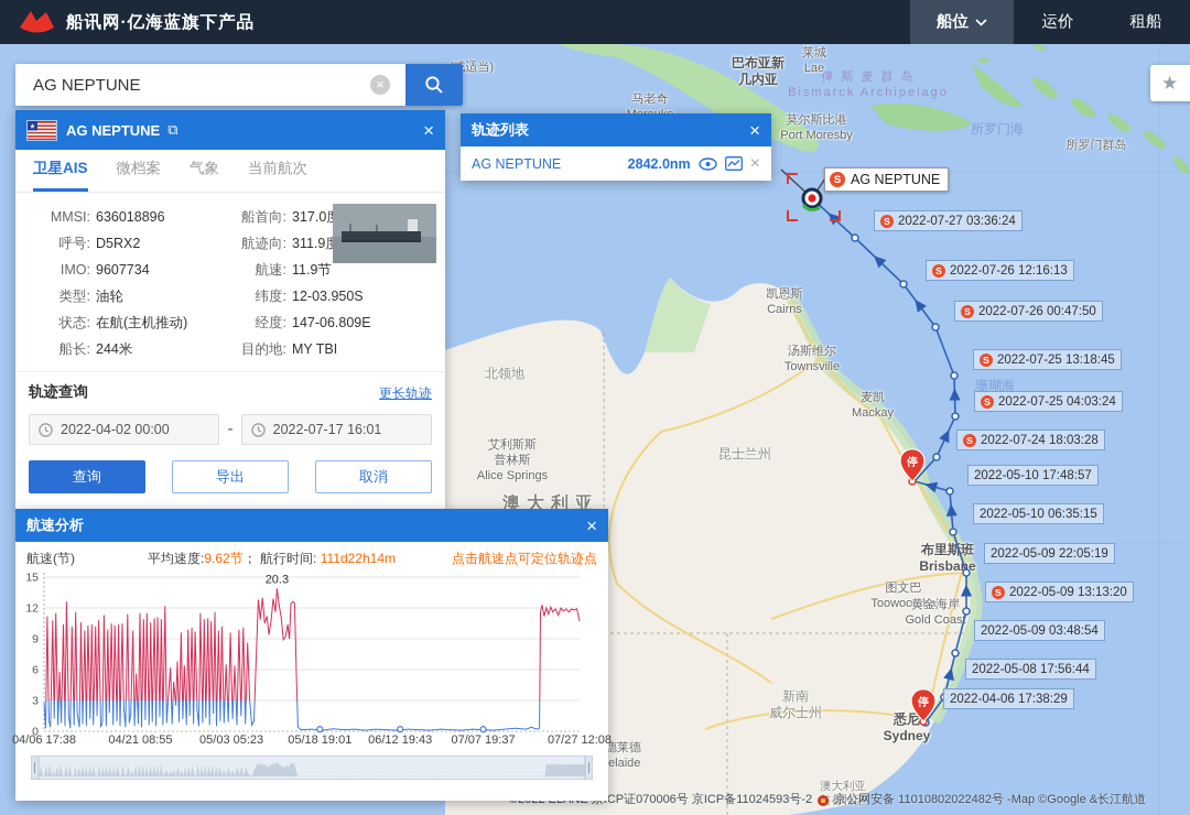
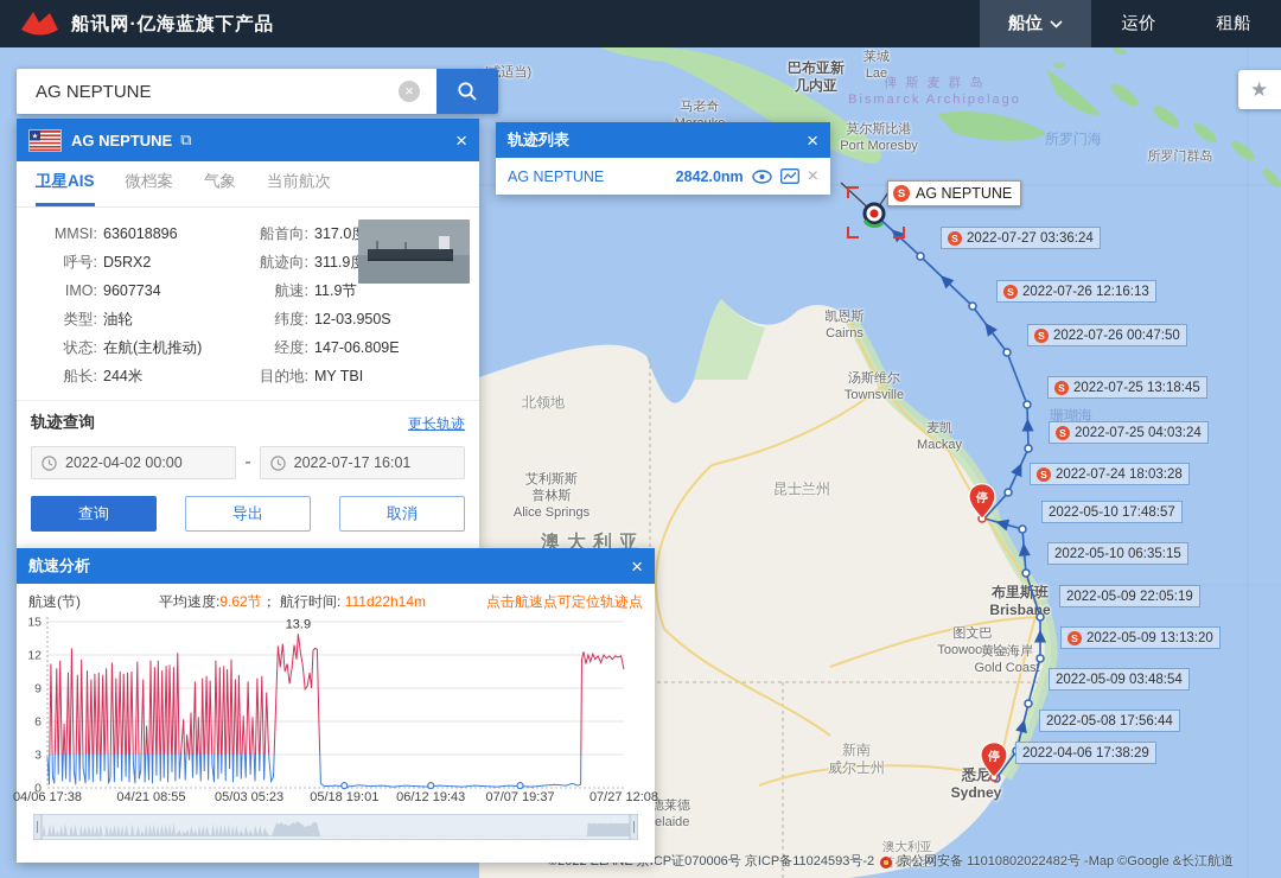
  巴布亚新
  几内亚
  莱城
  Lae
  俾 斯 麦 群 岛
  Bismarck Archipelago
  莫尔斯比港
  Port Moresby
  所罗门海
  所罗门群岛
  马老奇
  凯恩斯
  Cairns
  汤斯维尔
  Townsville
  北领地
  麦凯
  Mackay
  珊瑚海
  艾利斯斯
  普林斯
  Alice Springs
  昆士兰州
  澳大利亚
  布里斯班
  Brisbae
  图文巴
  Toowoomba
  黄金海岸
  Gold Coas
  新南
  威尔士州
  悉尼
  Sydney
  德莱德
  elaide
  澳大利亚
  都特区
  S
  2022-07-27 03:36:24
  S
  2022-07-26 12:16:13
  S
  2022-07-26 00:47:50
  S
  2022-07-25 13:18:45
  S
  2022-07-25 04:03:24
  S
  2022-07-24 18:03:28
  2022-05-10 17:48:57
  2022-05-10 06:35:15
  2022-05-09 22:05:19
  S
  2022-05-09 13:13:20
  2022-05-09 03:48:54
  2022-05-08 17:56:44
  2022-04-06 17:38:29
  停
  停
  S
  AG NEPTUNE
  ★
  京公网安备 11010802022482号 -Map ©Google &长江航道
  船讯网·亿海蓝旗下产品
  船位
  运价
  租船
  AG NEPTUNE
  ×
  AG NEPTUNE
  ⧉
  ×
  卫星AIS
  微档案
  气象
  当前航次
  MMSI:
  636018896
  呼号:
  D5RX2
  IMO:
  9607734
  类型:
  油轮
  状态:
  在航(主机推动)
  船长:
  244米
  船首向:
  317.0
  航迹向:
  311.9度
  航速:
  11.9节
  纬度:
  12-03.950S
  经度:
  147-06.809E
  目的地:
  MY TBI
  轨迹查询
  更长轨迹
  2022-04-02 00:00
  -
  2022-07-17 16:01
  查询
  导出
  取消
  轨迹列表
  ×
  AG NEPTUNE
  2842.0nm
  ×
  航速分析
  ×
  航速(节)
  平均速度:9.62节； 航行时间: 111d22h14m
  点击航速点可定位轨迹点
  0
  3
  6
  9
  12
  15
- 20.3
+ 13.9
  04/06 17:38
  04/21 08:55
  05/03 05:23
  05/18 19:01
  06/12 19:43
  07/07 19:37
  07/27 12:08
